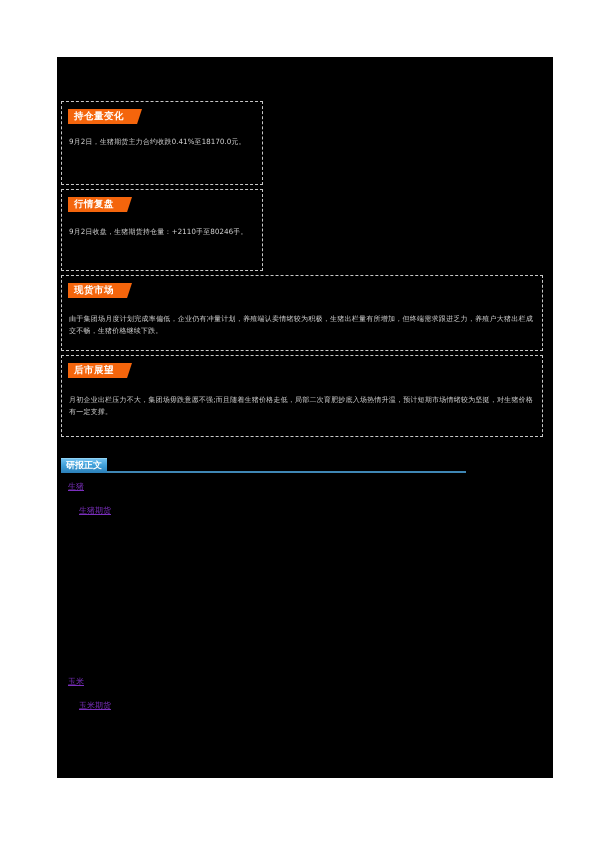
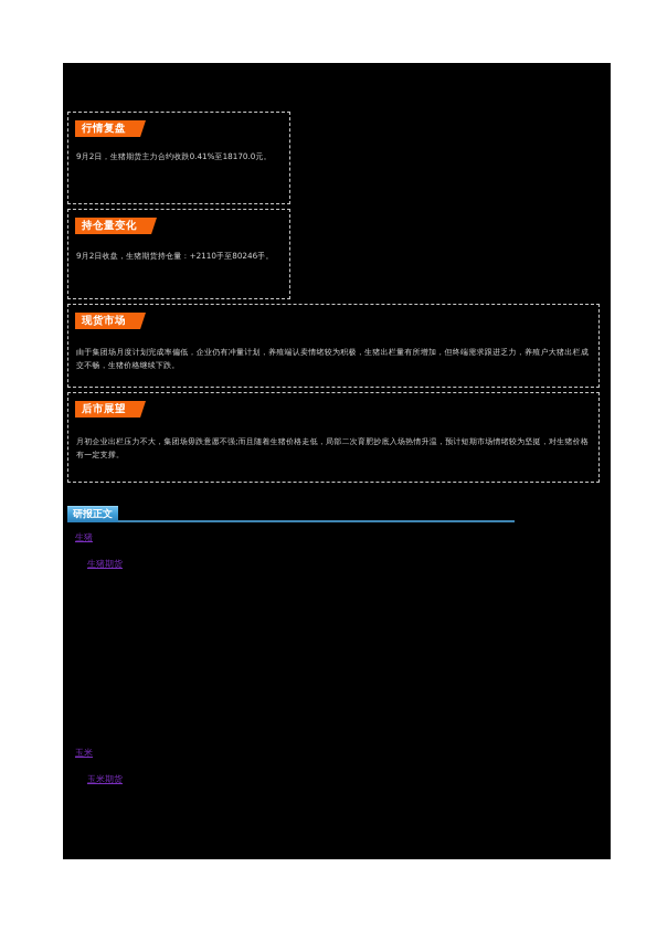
- 持仓量变化
+ 行情复盘
  9月2日，生猪期货主力合约收跌0.41%至18170.0元。
- 行情复盘
+ 持仓量变化
  9月2日收盘，生猪期货持仓量：+2110手至80246手。
  现货市场
  由于集团场月度计划完成率偏低，企业仍有冲量计划，养殖端认卖情绪较为积极，生猪出栏量有所增加，但终端需求跟进乏力，养殖户大猪出栏成交不畅，生猪价格继续下跌。
  后市展望
  月初企业出栏压力不大，集团场毋跌意愿不强;而且随着生猪价格走低，局部二次育肥抄底入场热情升温，预计短期市场情绪较为坚挺，对生猪价格有一定支撑。
  研报正文
  生猪
  生猪期货
  玉米
  玉米期货
